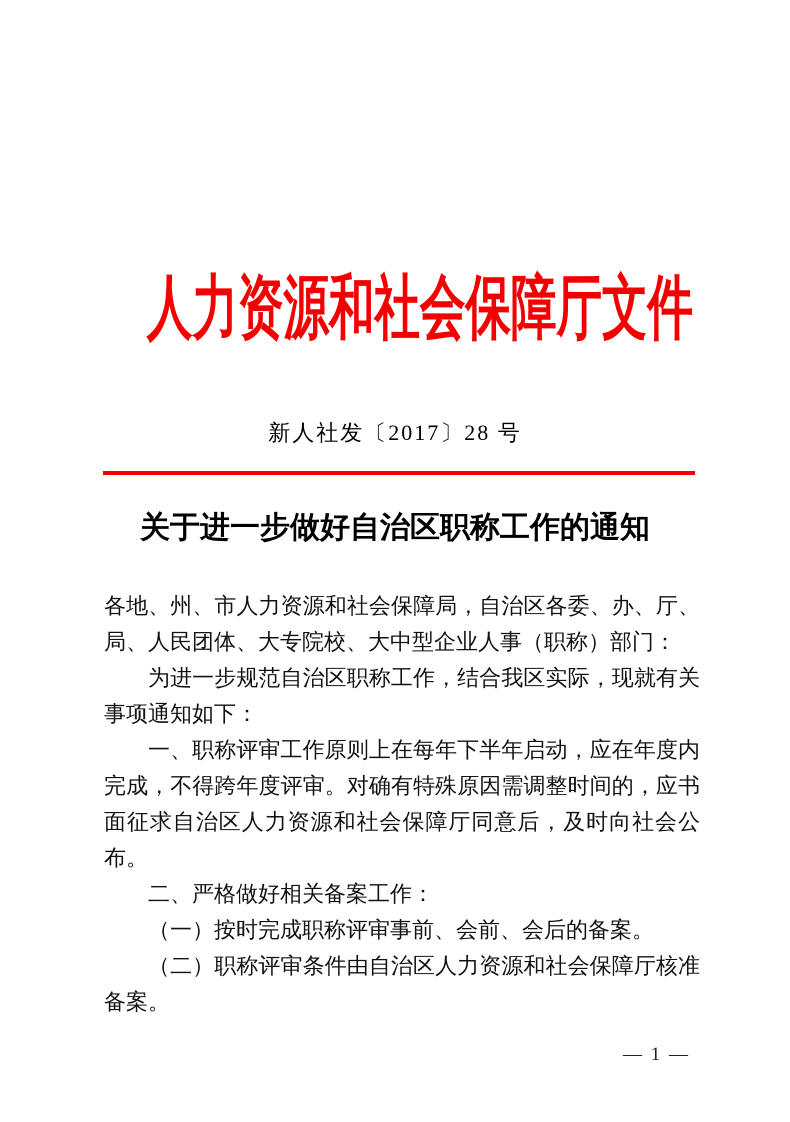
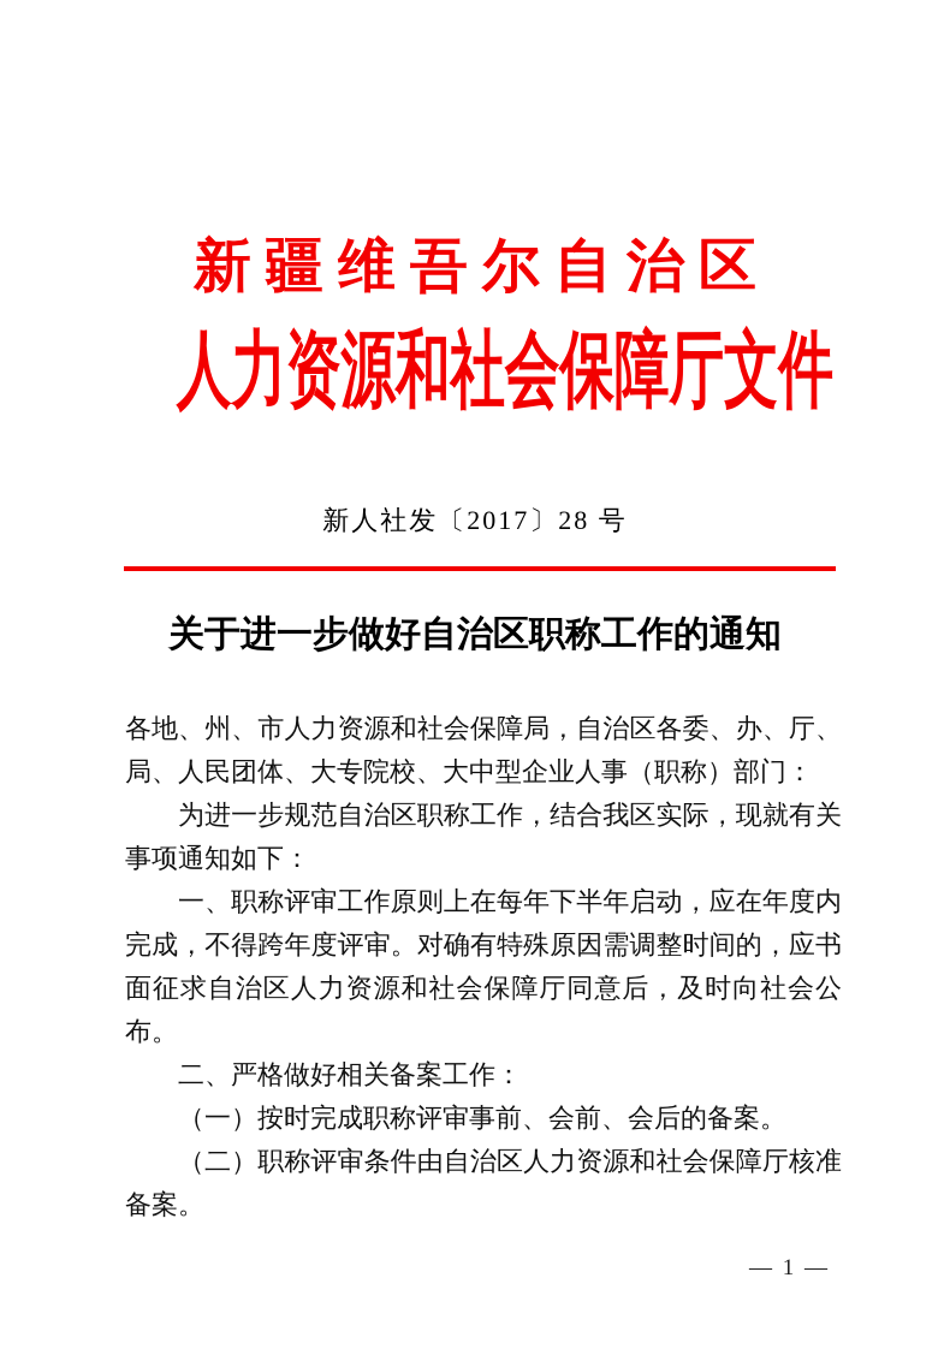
+ 新疆维吾尔自治区
  人力资源和社会保障厅文件
  新人社发〔2017〕28 号
  关于进一步做好自治区职称工作的通知
  各地、州、市人力资源和社会保障局，自治区各委、办、厅、局、人民团体、大专院校、大中型企业人事（职称）部门：
  为进一步规范自治区职称工作，结合我区实际，现就有关事项通知如下：
  一、职称评审工作原则上在每年下半年启动，应在年度内完成，不得跨年度评审。对确有特殊原因需调整时间的，应书面征求自治区人力资源和社会保障厅同意后，及时向社会公布。
  二、严格做好相关备案工作：
  （一）按时完成职称评审事前、会前、会后的备案。
  （二）职称评审条件由自治区人力资源和社会保障厅核准备案。
  — 1 —
